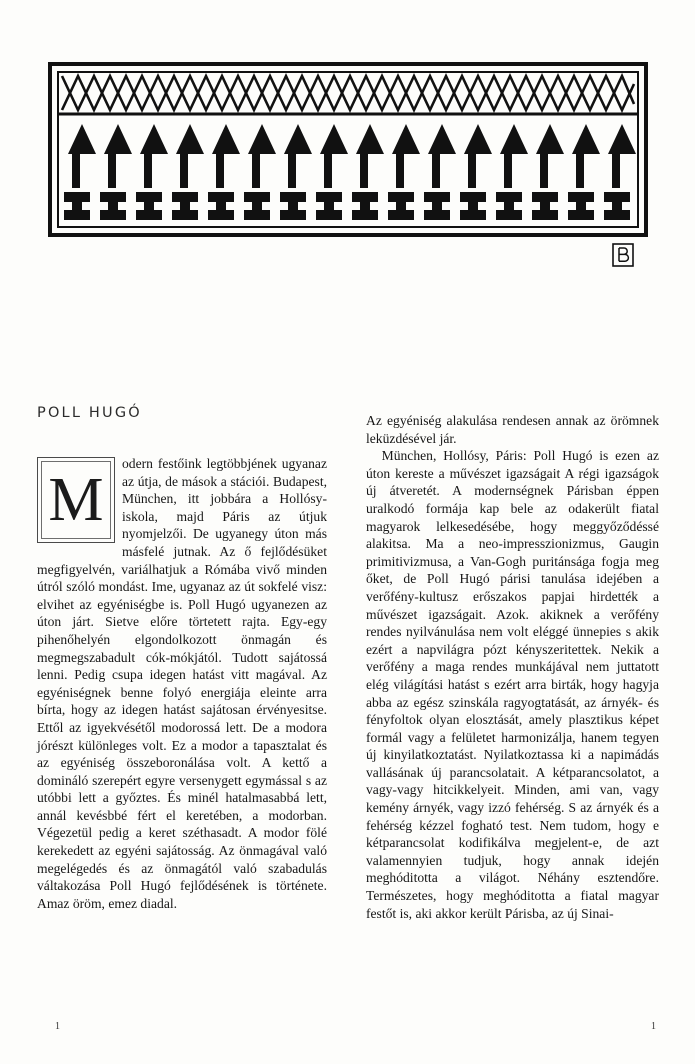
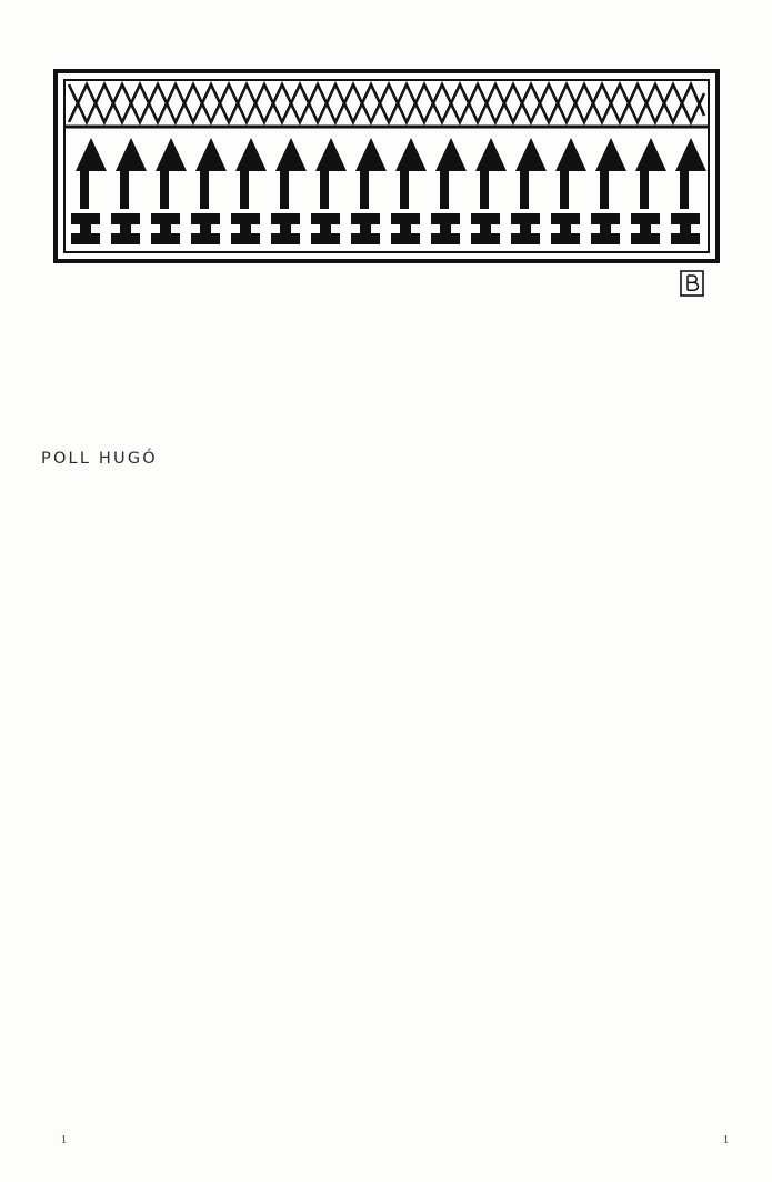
  POLL HUGÓ
- M
- odern festőink legtöbbjének ugyanaz az útja, de mások a stációi. Budapest, München, itt jobbára a Hollósy-iskola, majd Páris az útjuk nyomjelzői. De ugyanegy úton más másfelé jutnak. Az ő fejlődésüket megfigyelvén, variálhatjuk a Rómába vivő minden útról szóló mondást. Ime, ugyanaz az út sokfelé visz: elvihet az egyéniségbe is. Poll Hugó ugyanezen az úton járt. Sietve előre törtetett rajta. Egy-egy pihenőhelyén elgondolkozott önmagán és megmegszabadult cók-mókjától. Tudott sajátossá lenni. Pedig csupa idegen hatást vitt magával. Az egyéniségnek benne folyó energiája eleinte arra bírta, hogy az idegen hatást sajátosan érvényesitse. Ettől az igyekvésétől modorossá lett. De a modora jórészt különleges volt. Ez a modor a tapasztalat és az egyéniség összeboronálása volt. A kettő a domináló szerepért egyre versenygett egymással s az utóbbi lett a győztes. És minél hatalmasabbá lett, annál kevésbbé fért el keretében, a modorban. Végezetül pedig a keret széthasadt. A modor fölé kerekedett az egyéni sajátosság. Az önmagával való megelégedés és az önmagától való szabadulás váltakozása Poll Hugó fejlődésének is története. Amaz öröm, emez diadal.
- Az egyéniség alakulása rendesen annak az örömnek leküzdésével jár.
- München, Hollósy, Páris: Poll Hugó is ezen az úton kereste a művészet igazságait A régi igazságok új átveretét. A modernségnek Párisban éppen uralkodó formája kap bele az odakerült fiatal magyarok lelkesedésébe, hogy meggyőződéssé alakitsa. Ma a neo-impresszionizmus, Gaugin primitivizmusa, a Van-Gogh puritánsága fogja meg őket, de Poll Hugó párisi tanulása idejében a verőfény-kultusz erőszakos papjai hirdették a művészet igazságait. Azok. akiknek a verőfény rendes nyilvánulása nem volt eléggé ünnepies s akik ezért a napvilágra pózt kényszeritettek. Nekik a verőfény a maga rendes munkájával nem juttatott elég világítási hatást s ezért arra birták, hogy hagyja abba az egész szinskála ragyogtatását, az árnyék- és fényfoltok olyan elosztását, amely plasztikus képet formál vagy a felületet harmonizálja, hanem tegyen új kinyilatkoztatást. Nyilatkoztassa ki a napimádás vallásának új parancsolatait. A kétparancsolatot, a vagy-vagy hitcikkelyeit. Minden, ami van, vagy kemény árnyék, vagy izzó fehérség. S az árnyék és a fehérség kézzel fogható test. Nem tudom, hogy e kétparancsolat kodifikálva megjelent-e, de azt valamennyien tudjuk, hogy annak idején meghóditotta a világot. Néhány esztendőre. Természetes, hogy meghóditotta a fiatal magyar festőt is, aki akkor került Párisba, az új Sinai-
  1
  1
